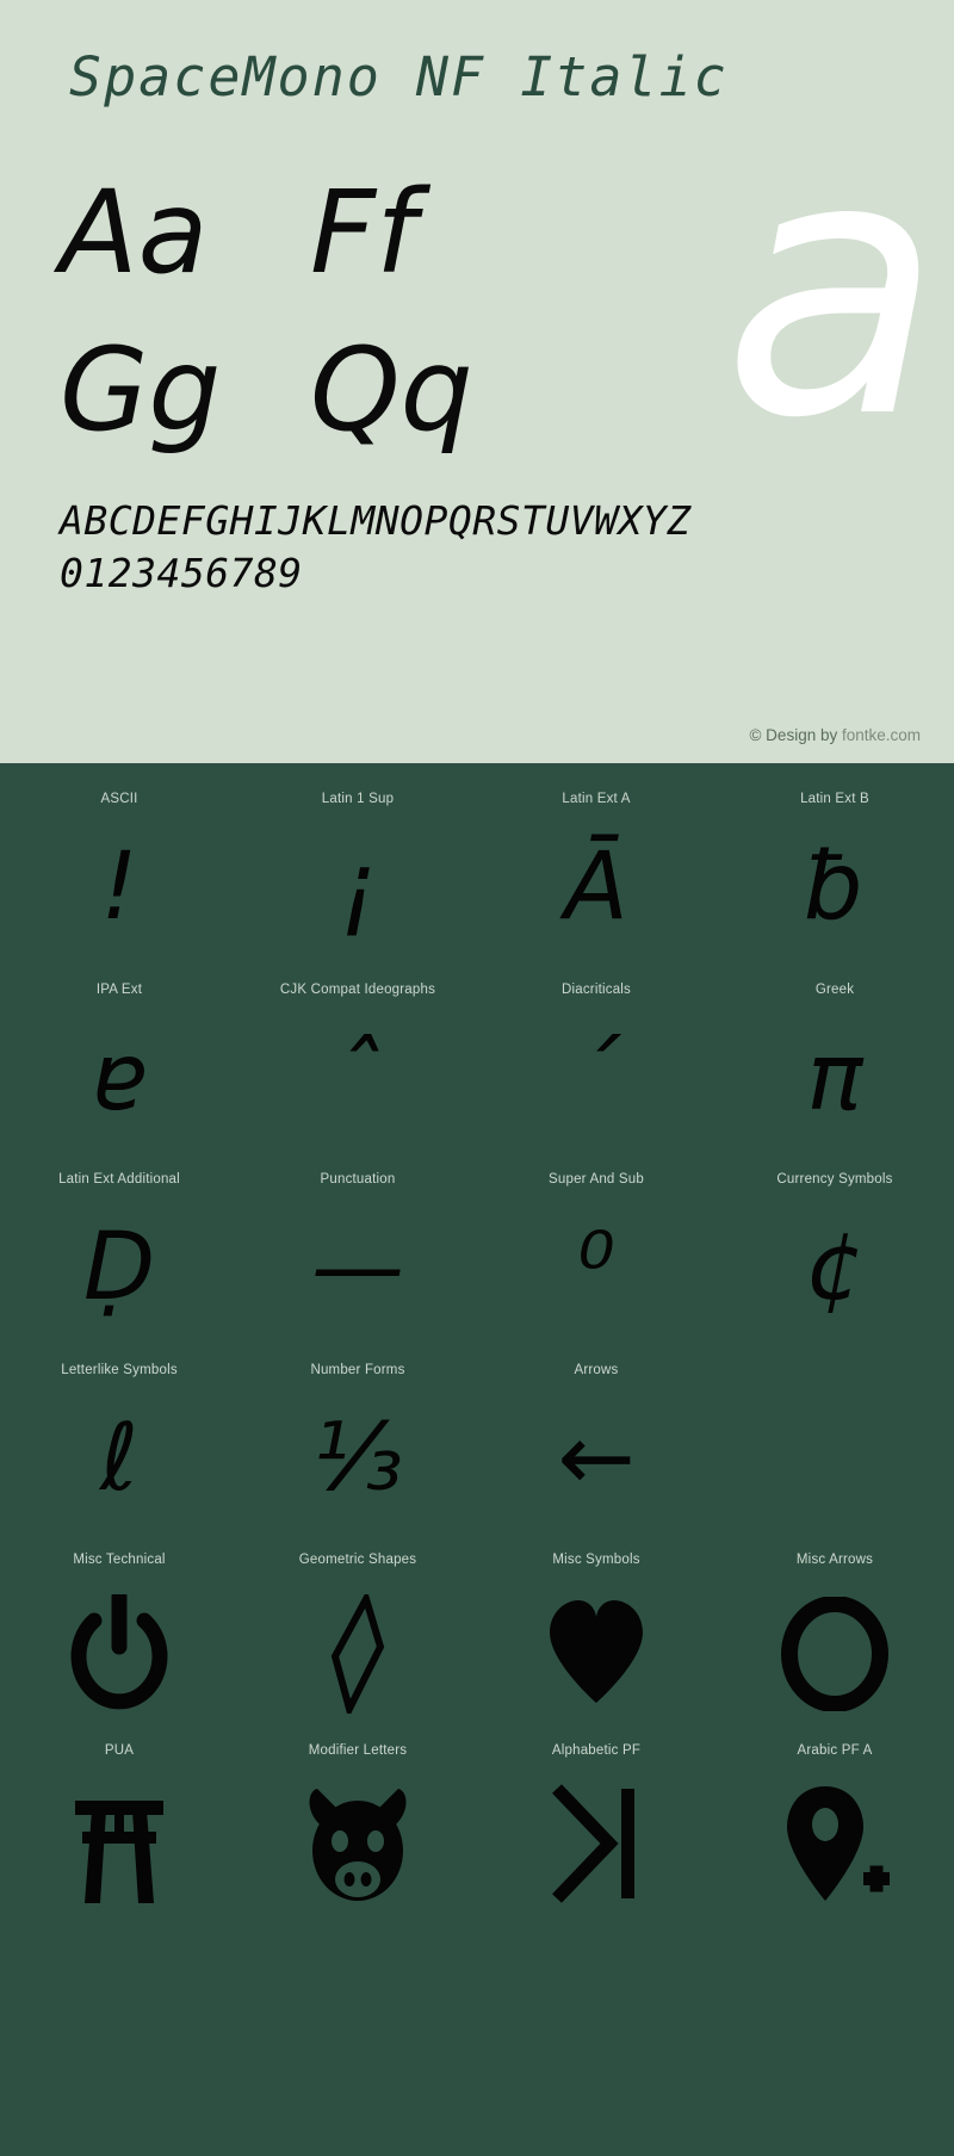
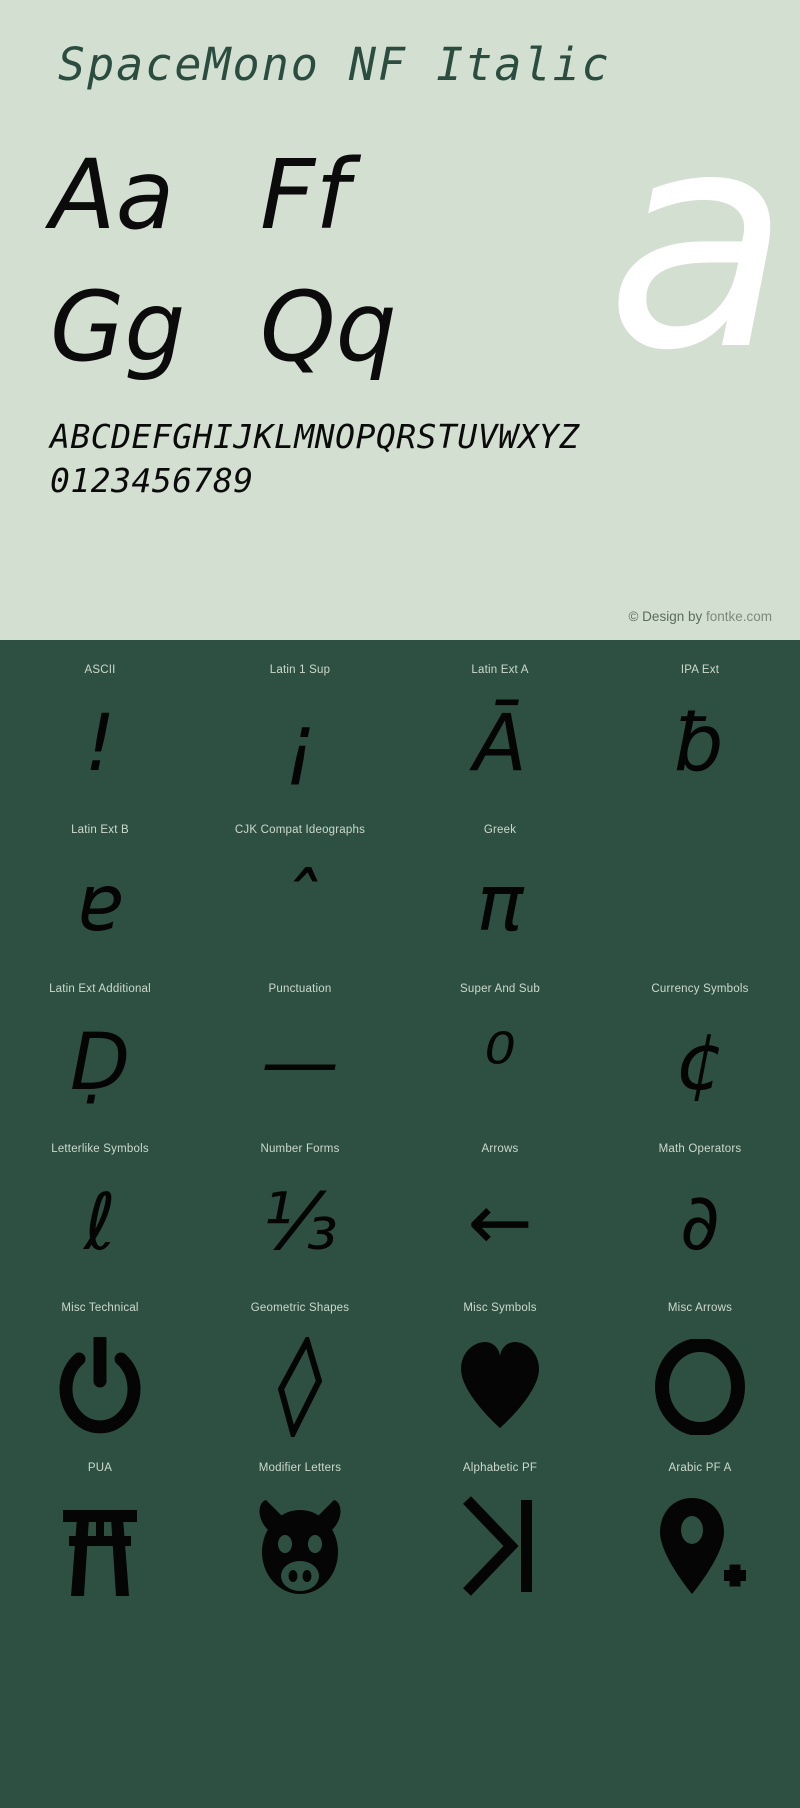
  SpaceMono NF Italic
  a
  Aa
  Ff
  Gg
  Qq
  ABCDEFGHIJKLMNOPQRSTUVWXYZ
  0123456789
  © Design by fontke.com
  ASCII
  !
  Latin 1 Sup
  ¡
  Latin Ext A
  Ā
- Latin Ext B
+ IPA Ext
  ƀ
- IPA Ext
+ Latin Ext B
  ɐ
  CJK Compat Ideographs
  ˆ
- Diacriticals
- ´
  Greek
  π
  Latin Ext Additional
  Ḍ
  Punctuation
  —
  Super And Sub
  ⁰
  Currency Symbols
  ¢
  Letterlike Symbols
  ℓ
  Number Forms
  ⅓
  Arrows
  ←
+ Math Operators
+ ∂
  Misc Technical
  Geometric Shapes
  Misc Symbols
  Misc Arrows
  PUA
  Modifier Letters
  Alphabetic PF
  Arabic PF A
